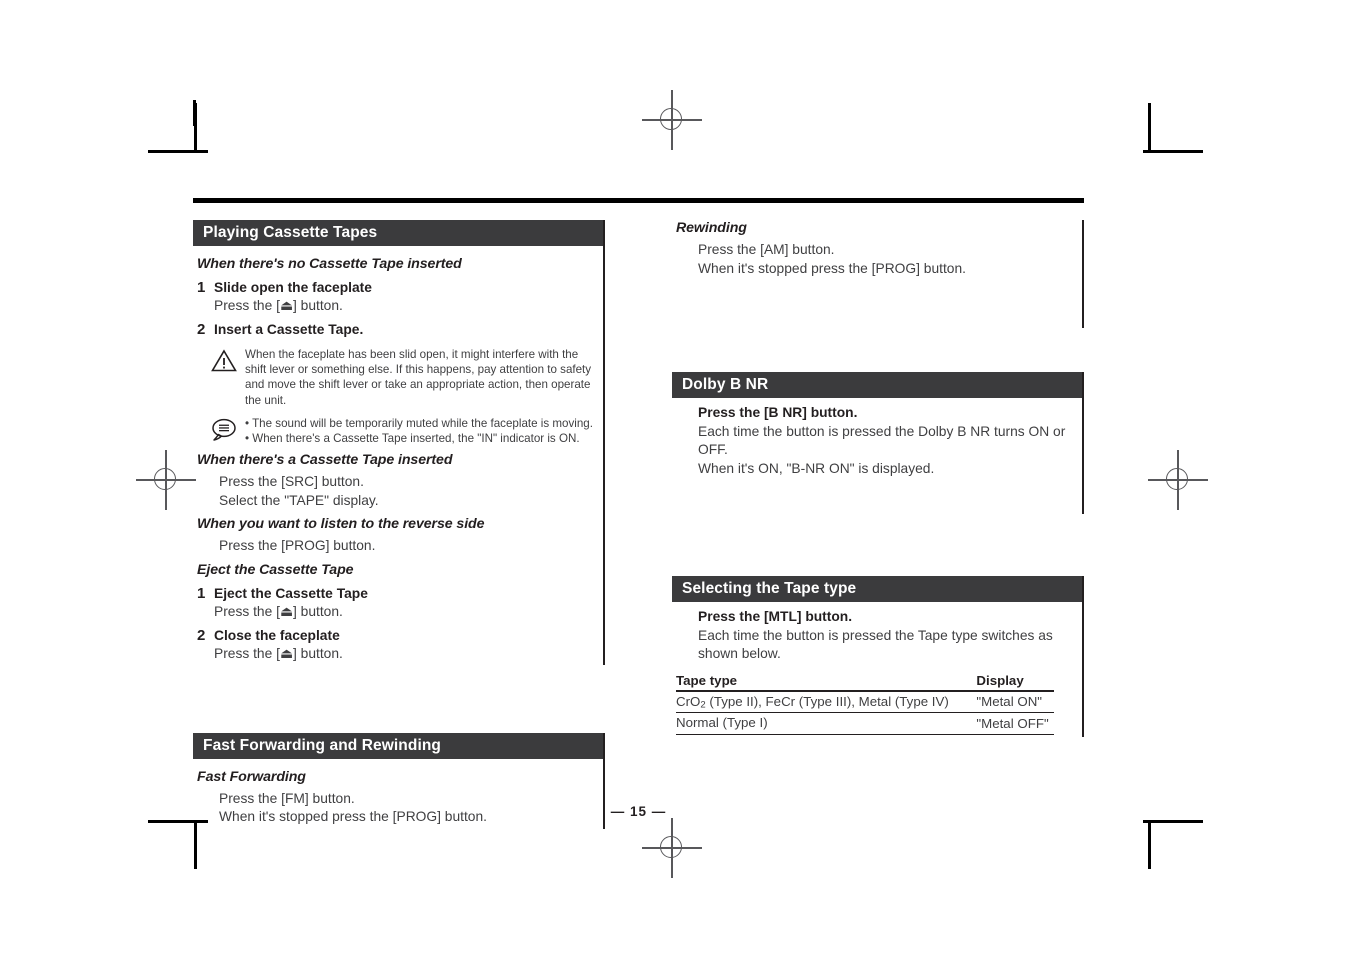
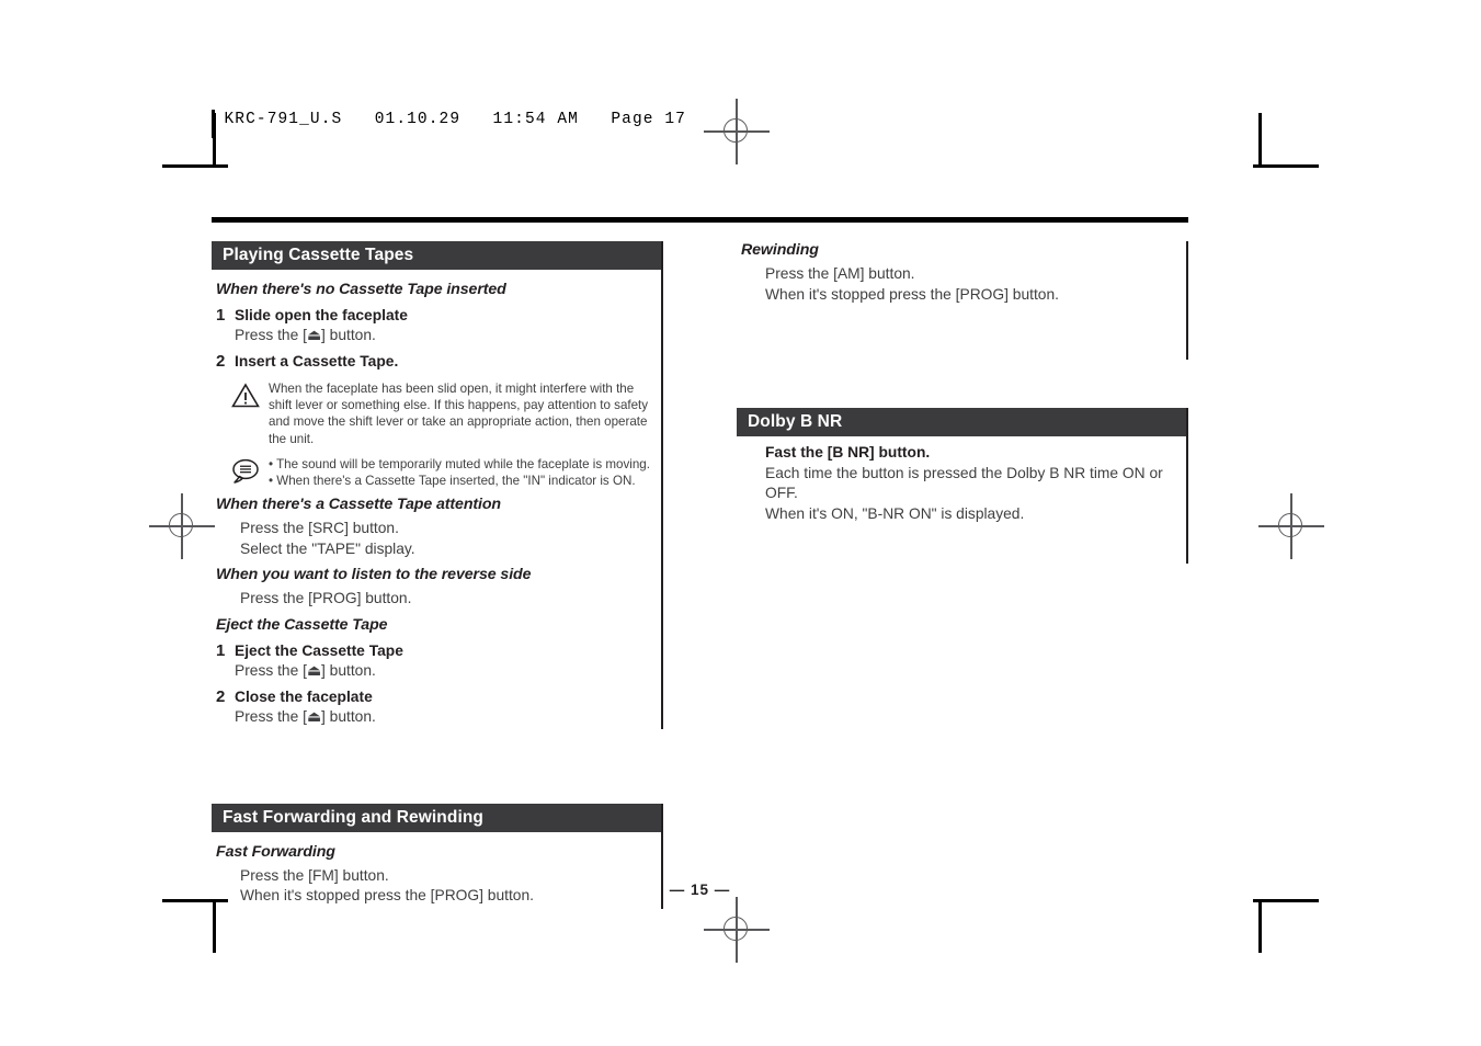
+ KRC-791_U.S 01.10.29 11:54 AM Page 17
  Playing Cassette Tapes
  When there's no Cassette Tape inserted
  1
  Slide open the faceplate
  Press the [⏏] button.
  2
  Insert a Cassette Tape.
  When the faceplate has been slid open, it might interfere with the shift lever or something else. If this happens, pay attention to safety and move the shift lever or take an appropriate action, then operate the unit.
  • The sound will be temporarily muted while the faceplate is moving.
  • When there's a Cassette Tape inserted, the "IN" indicator is ON.
- When there's a Cassette Tape inserted
+ When there's a Cassette Tape attention
  Press the [SRC] button.
  Select the "TAPE" display.
  When you want to listen to the reverse side
  Press the [PROG] button.
  Eject the Cassette Tape
  1
  Eject the Cassette Tape
  Press the [⏏] button.
  2
  Close the faceplate
  Press the [⏏] button.
  Fast Forwarding and Rewinding
  Fast Forwarding
  Press the [FM] button.
  When it's stopped press the [PROG] button.
  Rewinding
  Press the [AM] button.
  When it's stopped press the [PROG] button.
  Dolby B NR
- Press the [B NR] button.
+ Fast the [B NR] button.
- Each time the button is pressed the Dolby B NR turns ON or OFF.
+ Each time the button is pressed the Dolby B NR time ON or OFF.
  When it's ON, "B-NR ON" is displayed.
- Selecting the Tape type
- Press the [MTL] button.
- Each time the button is pressed the Tape type switches as shown below.
- Tape type	Display
- CrO2 (Type II), FeCr (Type III), Metal (Type IV)	"Metal ON"
- Normal (Type I)	"Metal OFF"
  — 15 —
